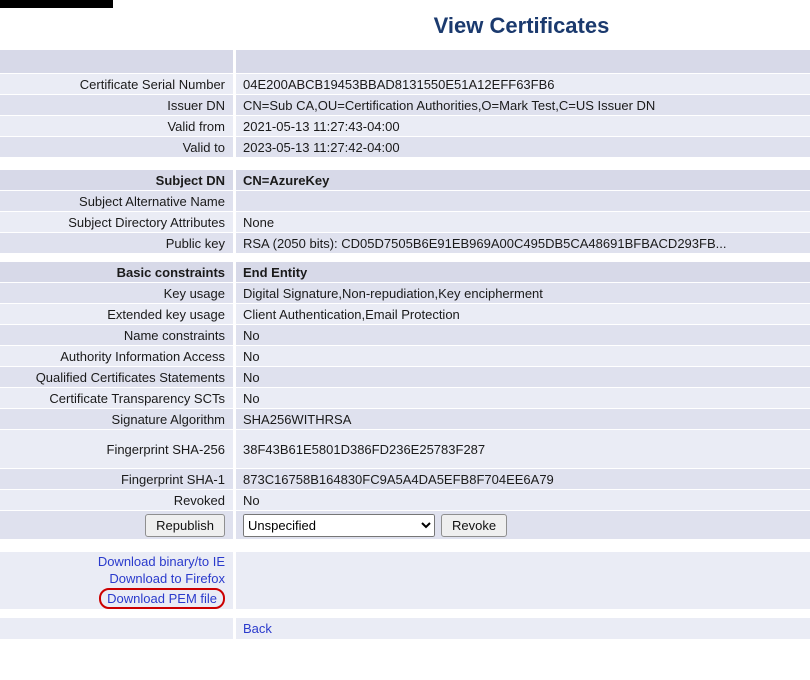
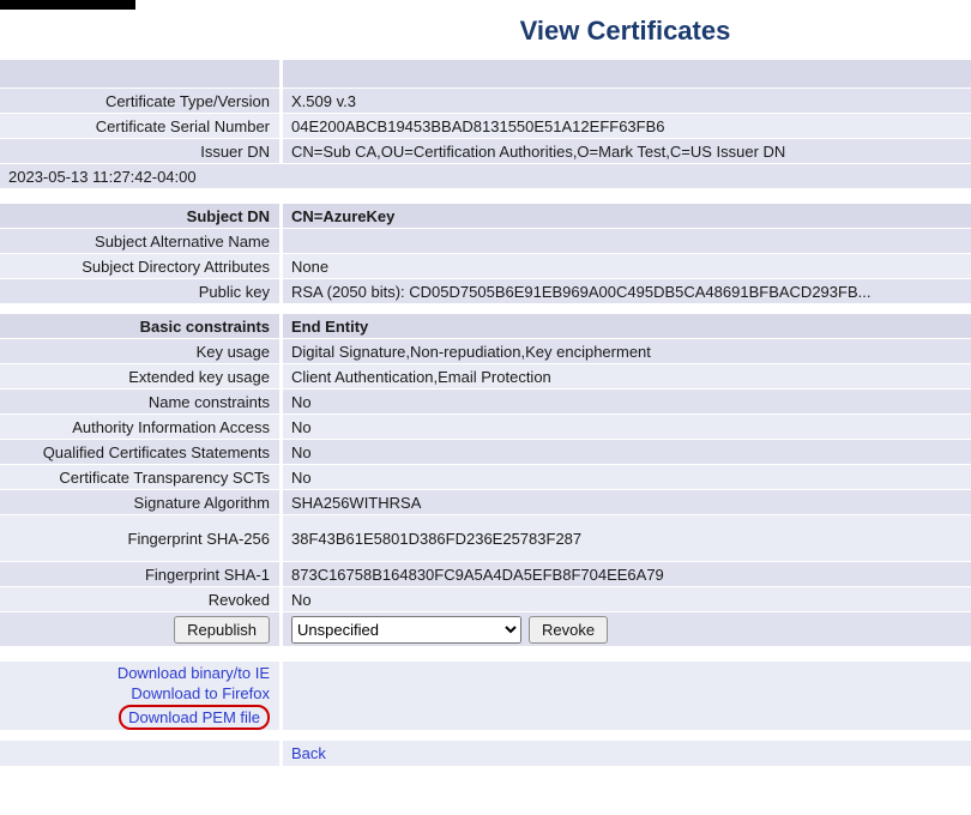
  View Certificates
+ Certificate Type/Version
+ X.509 v.3
  Certificate Serial Number
  04E200ABCB19453BBAD8131550E51A12EFF63FB6
  Issuer DN
  CN=Sub CA,OU=Certification Authorities,O=Mark Test,C=US Issuer DN
- Valid from
- 2021-05-13 11:27:43-04:00
- Valid to
  2023-05-13 11:27:42-04:00
  Subject DN
  CN=AzureKey
  Subject Alternative Name
  Subject Directory Attributes
  None
  Public key
  RSA (2050 bits): CD05D7505B6E91EB969A00C495DB5CA48691BFBACD293FB...
  Basic constraints
  End Entity
  Key usage
  Digital Signature,Non-repudiation,Key encipherment
  Extended key usage
  Client Authentication,Email Protection
  Name constraints
  No
  Authority Information Access
  No
  Qualified Certificates Statements
  No
  Certificate Transparency SCTs
  No
  Signature Algorithm
  SHA256WITHRSA
  Fingerprint SHA-256
  38F43B61E5801D386FD236E25783F287
  Fingerprint SHA-1
  873C16758B164830FC9A5A4DA5EFB8F704EE6A79
  Revoked
  No
  Republish
  Unspecified
  Revoke
  Download binary/to IE
  Download to Firefox
  Download PEM file
  Back
